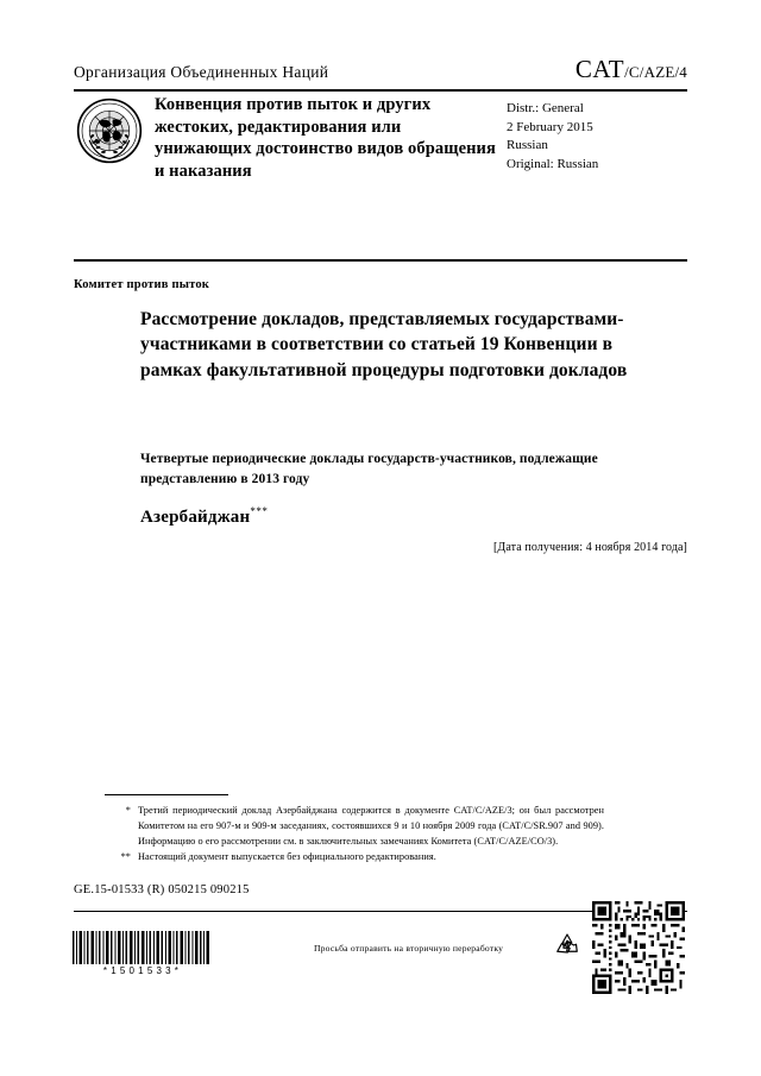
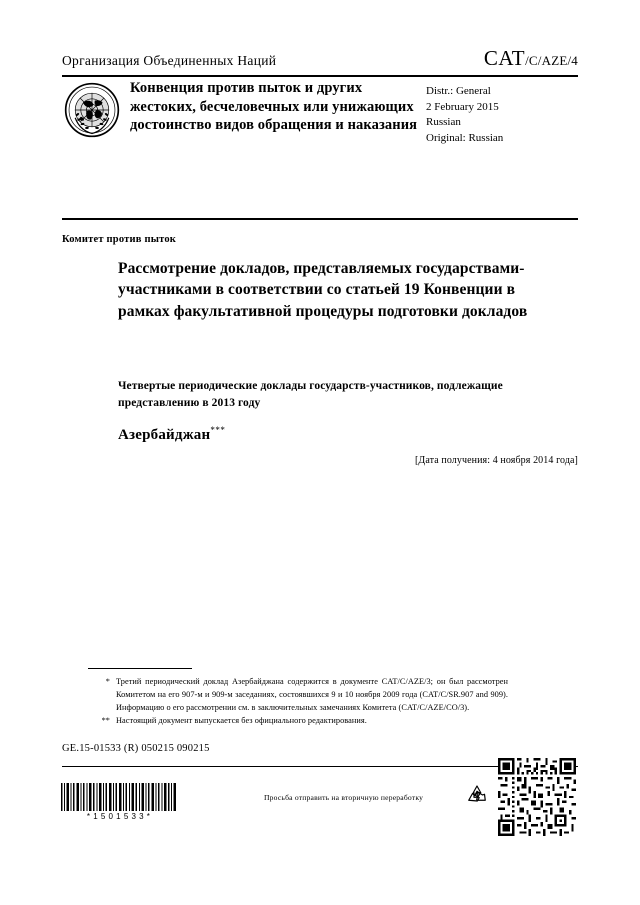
  Организация Объединенных Наций
  CAT/C/AZE/4
- Конвенция против пыток и других жестоких, редактирования или унижающих достоинство видов обращения и наказания
+ Конвенция против пыток и других жестоких, бесчеловечных или унижающих достоинство видов обращения и наказания
  Distr.: General
  2 February 2015
  Russian
  Original: Russian
  Комитет против пыток
  Рассмотрение докладов, представляемых государствами-участниками в соответствии со статьей 19 Конвенции в рамках факультативной процедуры подготовки докладов
  Четвертые периодические доклады государств-участников, подлежащие представлению в 2013 году
  Азербайджан***
  [Дата получения: 4 ноября 2014 года]
  *
  Третий периодический доклад Азербайджана содержится в документе CAT/C/AZE/3; он был рассмотрен Комитетом на его 907-м и 909-м заседаниях, состоявшихся 9 и 10 ноября 2009 года (CAT/C/SR.907 and 909). Информацию о его рассмотрении см. в заключительных замечаниях Комитета (CAT/C/AZE/CO/3).
  **
  Настоящий документ выпускается без официального редактирования.
  GE.15-01533 (R) 050215 090215
  *1501533*
  Просьба отправить на вторичную переработку
